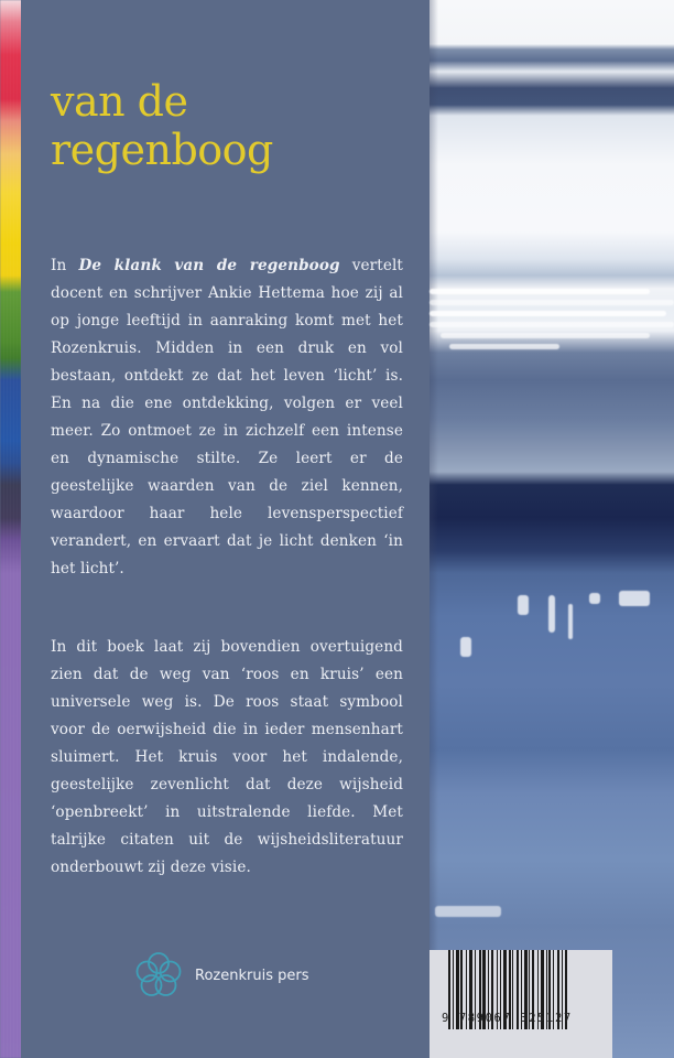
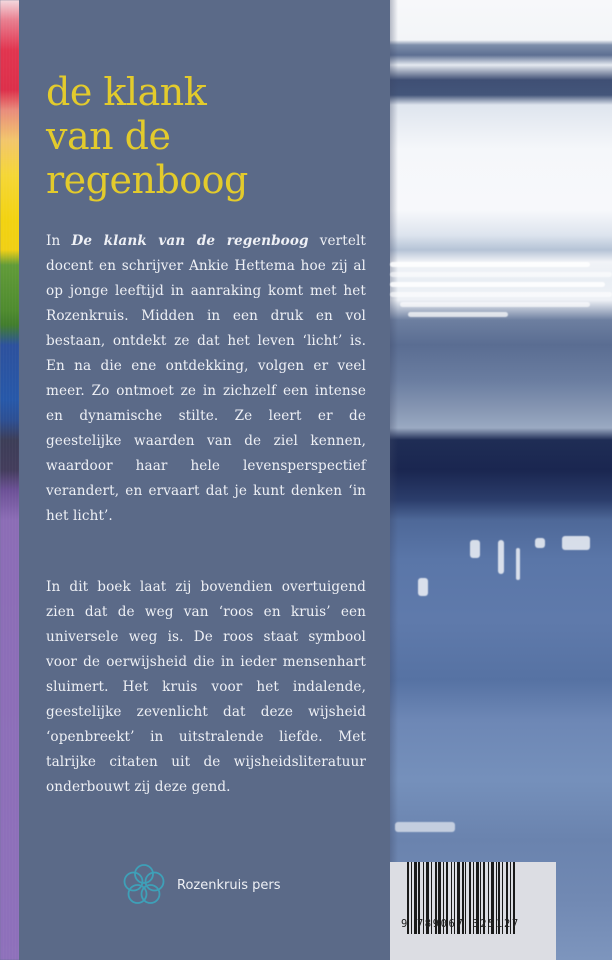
+ de klank
  van de
  regenboog
- In De klank van de regenboog vertelt docent en schrijver Ankie Hettema hoe zij al op jonge leeftijd in aanraking komt met het Rozenkruis. Midden in een druk en vol bestaan, ontdekt ze dat het leven ‘licht’ is. En na die ene ont­dekking, volgen er veel meer. Zo ont­moet ze in zichzelf een intense en dyna­mische stilte. Ze leert er de geestelijke waarden van de ziel kennen, waardoor haar hele levensperspectief verandert, en ervaart dat je licht denken ‘in het licht’.
+ In De klank van de regenboog vertelt docent en schrijver Ankie Hettema hoe zij al op jonge leeftijd in aanraking komt met het Rozenkruis. Midden in een druk en vol bestaan, ontdekt ze dat het leven ‘licht’ is. En na die ene ont­dekking, volgen er veel meer. Zo ont­moet ze in zichzelf een intense en dyna­mische stilte. Ze leert er de geestelijke waarden van de ziel kennen, waardoor haar hele levensperspectief verandert, en ervaart dat je kunt denken ‘in het licht’.
- In dit boek laat zij bovendien overtui­gend zien dat de weg van ‘roos en kruis’ een universele weg is. De roos staat symbool voor de oerwijsheid die in ie­der mensenhart sluimert. Het kruis voor het indalende, geestelijke zeven­licht dat deze wijsheid ‘openbreekt’ in uitstralende liefde. Met talrijke citaten uit de wijsheidsliteratuur onderbouwt zij deze visie.
+ In dit boek laat zij bovendien overtui­gend zien dat de weg van ‘roos en kruis’ een universele weg is. De roos staat symbool voor de oerwijsheid die in ie­der mensenhart sluimert. Het kruis voor het indalende, geestelijke zeven­licht dat deze wijsheid ‘openbreekt’ in uitstralende liefde. Met talrijke citaten uit de wijsheidsliteratuur onderbouwt zij deze gend.
  Rozenkruis pers
  9 789067 325127
